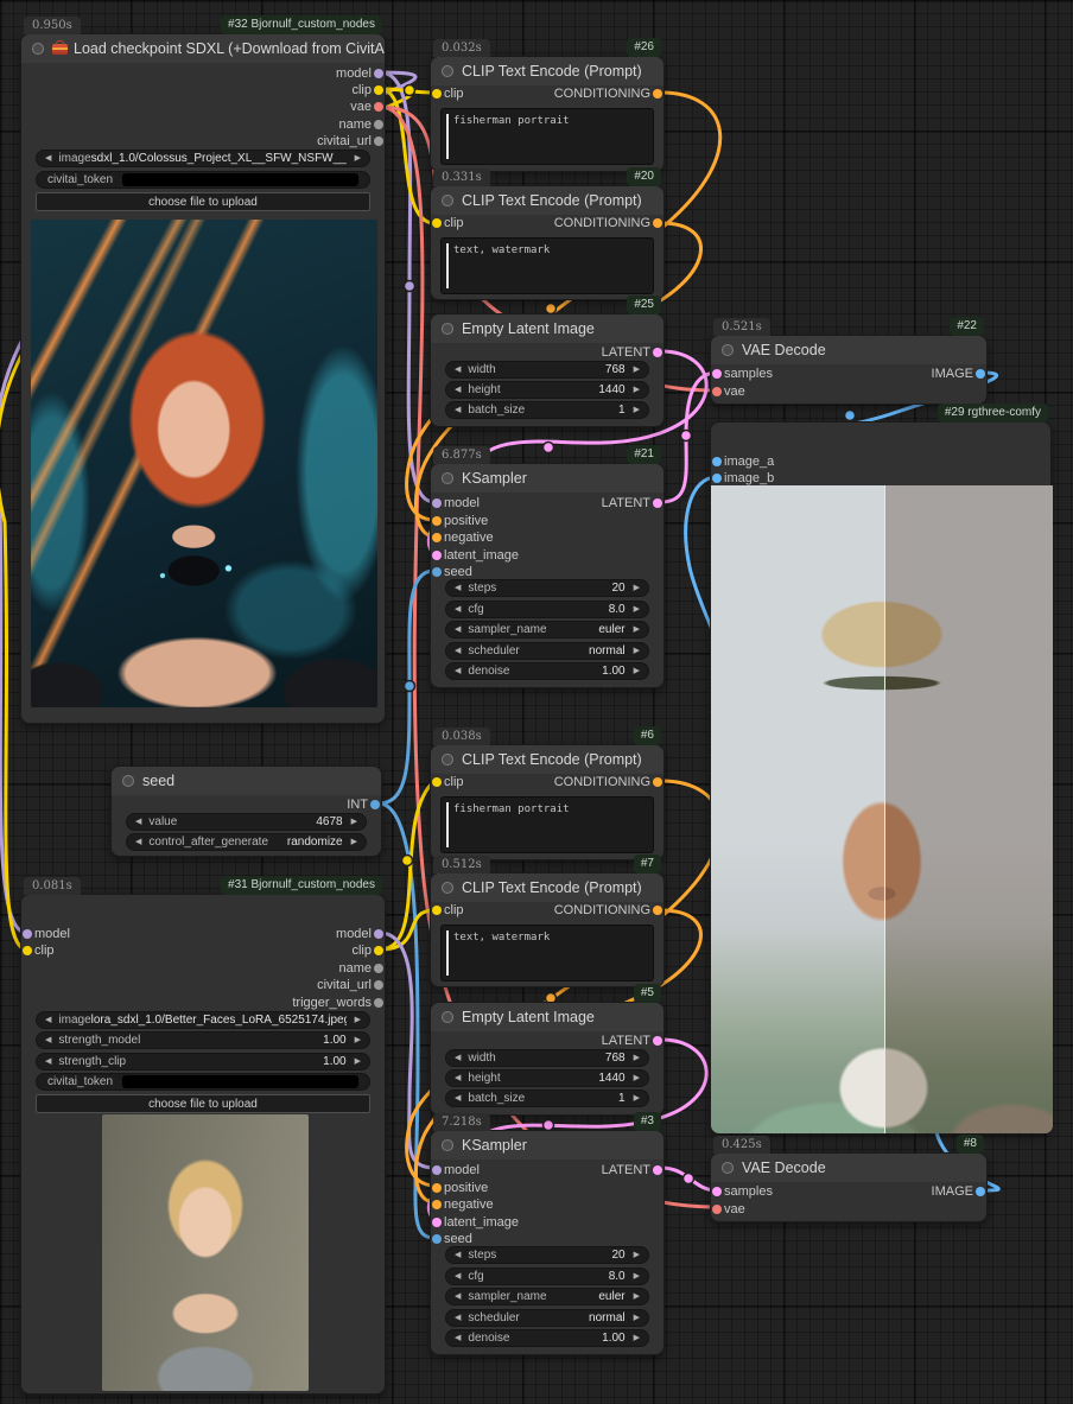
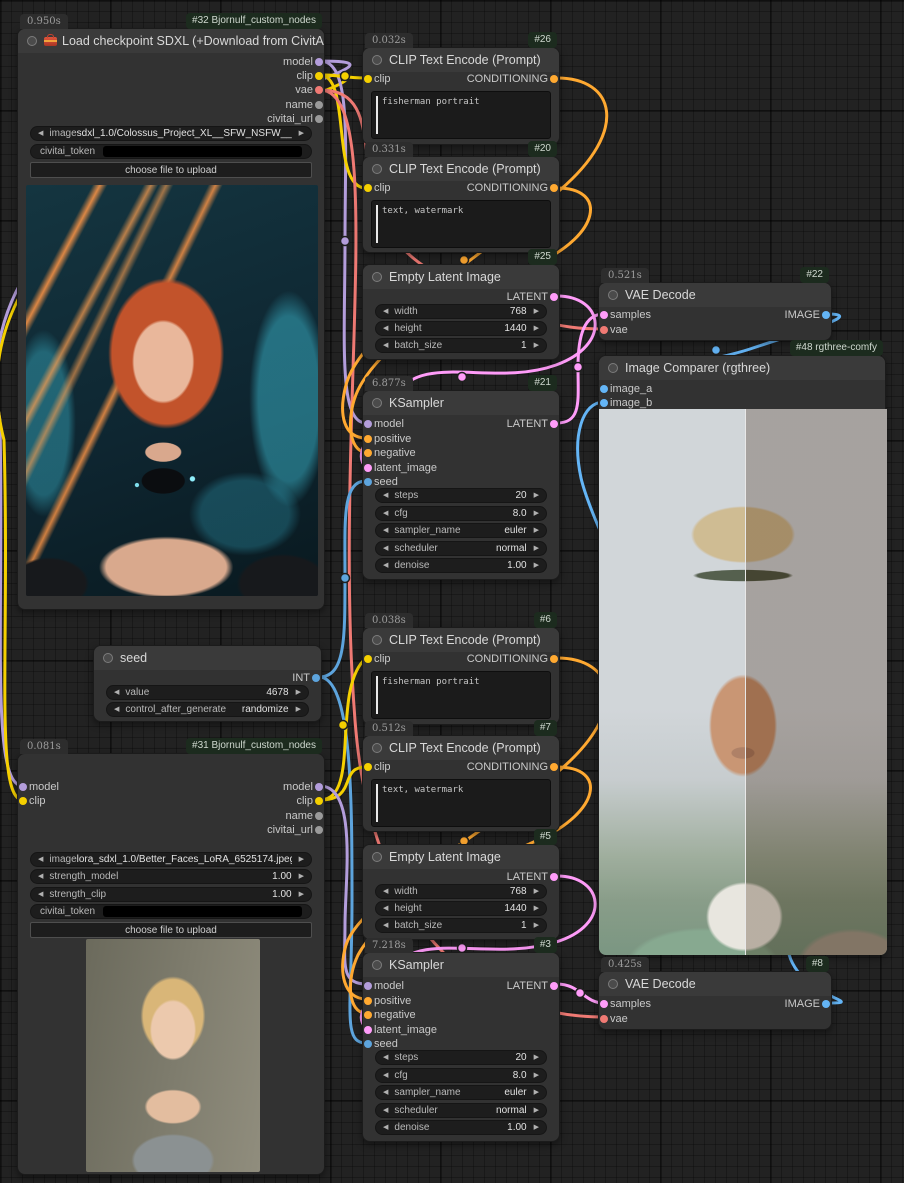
  0.950s
  #32 Bjornulf_custom_nodes
  Load checkpoint SDXL (+Download from CivitA
  model
  clip
  vae
  name
  civitai_url
  image
  sdxl_1.0/Colossus_Project_XL__SFW_NSFW__
  civitai_token
  choose file to upload
  0.032s
  #26
  CLIP Text Encode (Prompt)
  clip
  CONDITIONING
  fisherman portrait
  0.331s
  #20
  CLIP Text Encode (Prompt)
  clip
  CONDITIONING
  text, watermark
  #25
  Empty Latent Image
  LATENT
  width
  768
  height
  1440
  batch_size
  1
  6.877s
  #21
  KSampler
  model
  LATENT
  positive
  negative
  latent_image
  seed
  steps
  20
  cfg
  8.0
  sampler_name
  euler
  scheduler
  normal
  denoise
  1.00
  0.521s
  #22
  VAE Decode
  samples
  IMAGE
  vae
- #29 rgthree-comfy
+ #48 rgthree-comfy
+ Image Comparer (rgthree)
  image_a
  image_b
  seed
  INT
  value
  4678
  control_after_generate
  randomize
  0.081s
  #31 Bjornulf_custom_nodes
  model
  model
  clip
  clip
  name
  civitai_url
- trigger_words
  image
  lora_sdxl_1.0/Better_Faces_LoRA_6525174.jpe
  strength_model
  1.00
  strength_clip
  1.00
  civitai_token
  choose file to upload
  0.038s
  #6
  CLIP Text Encode (Prompt)
  clip
  CONDITIONING
  fisherman portrait
  0.512s
  #7
  CLIP Text Encode (Prompt)
  clip
  CONDITIONING
  text, watermark
  #5
  Empty Latent Image
  LATENT
  width
  768
  height
  1440
  batch_size
  1
  7.218s
  #3
  KSampler
  model
  LATENT
  positive
  negative
  latent_image
  seed
  steps
  20
  cfg
  8.0
  sampler_name
  euler
  scheduler
  normal
  denoise
  1.00
  0.425s
  #8
  VAE Decode
  samples
  IMAGE
  vae
